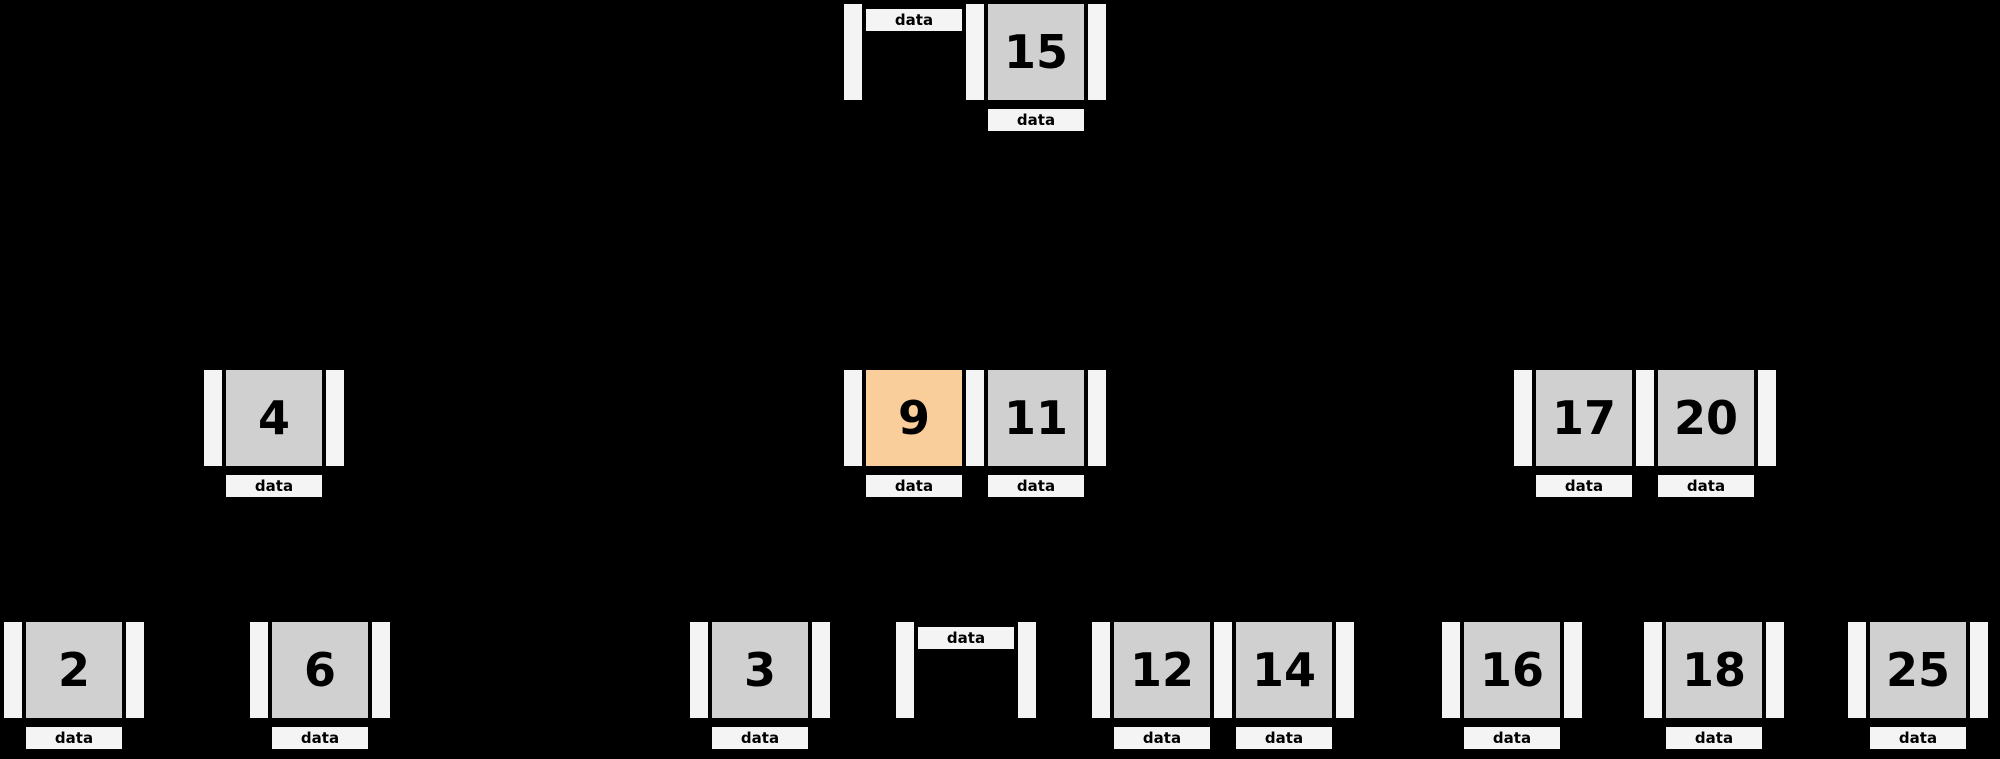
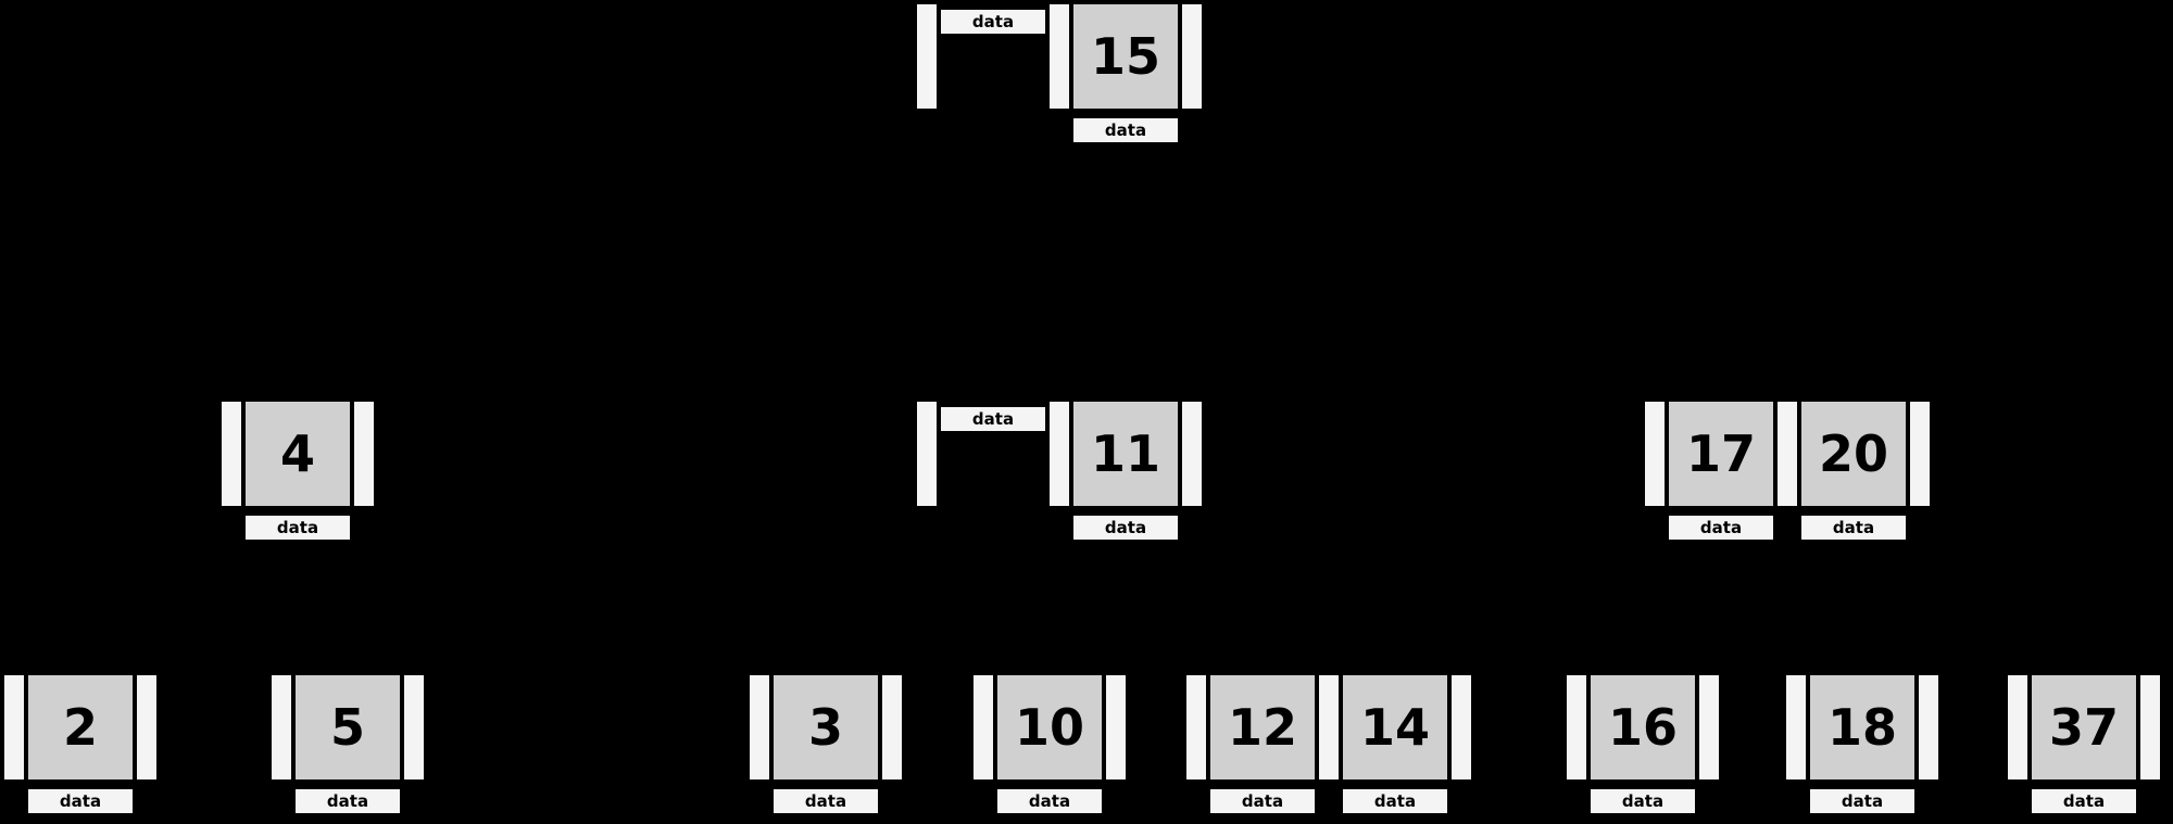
  data
  15
  data
  4
  data
- 9
  data
  11
  data
  17
  data
  20
  data
  2
  data
- 6
+ 5
  data
  3
  data
+ 10
  data
  12
  data
  14
  data
  16
  data
  18
  data
- 25
+ 37
  data
